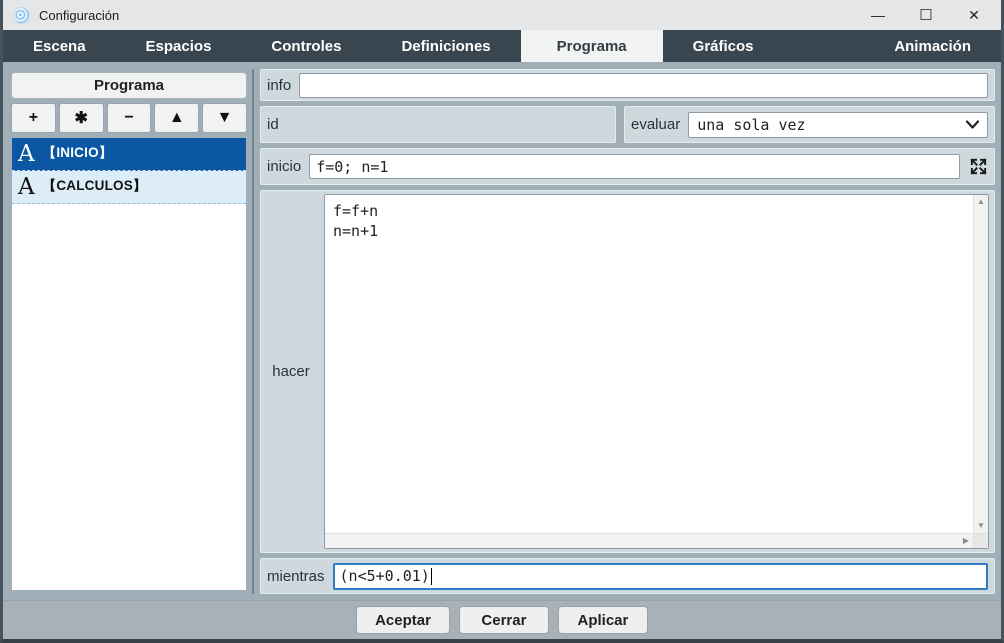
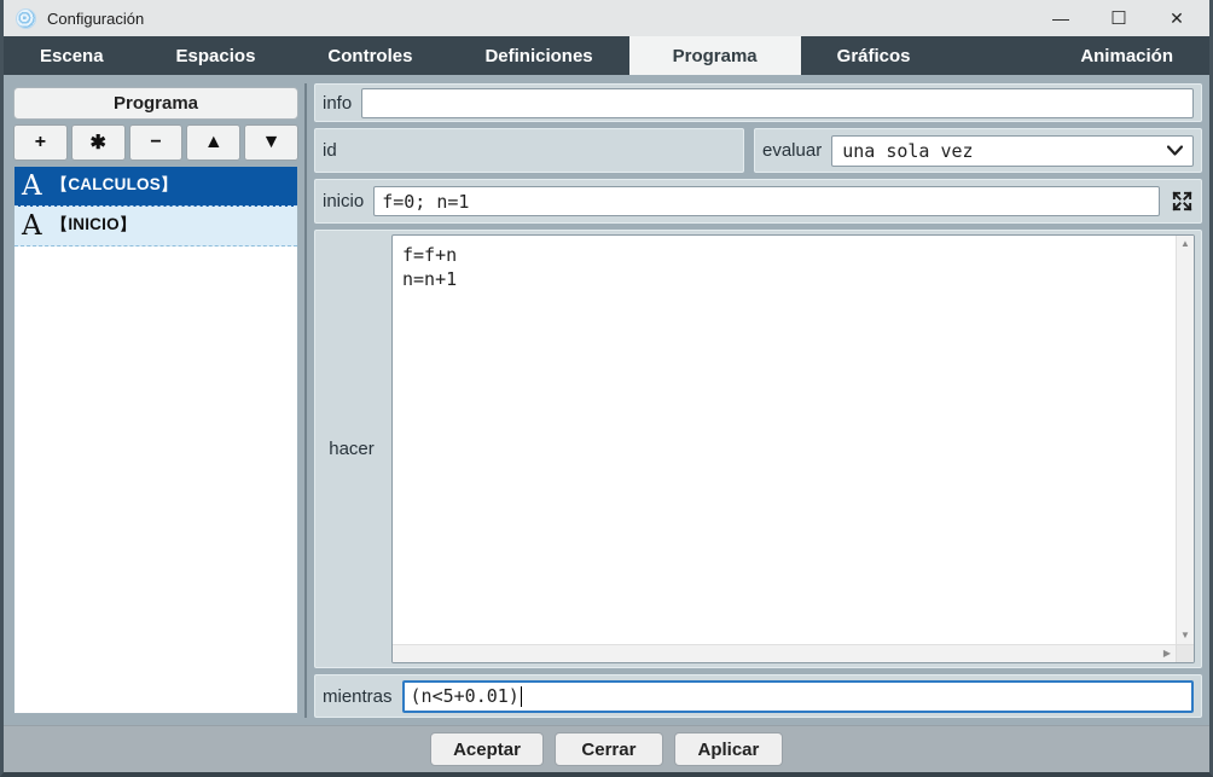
  Configuración
  —
  ☐
  ✕
  Escena
  Espacios
  Controles
  Definiciones
  Programa
  Gráficos
  Animación
  Programa
  +
  ✱
  −
  ▲
  ▼
  A
- 【INICIO】
+ 【CALCULOS】
  A
- 【CALCULOS】
+ 【INICIO】
  info
  id
  evaluar
  una sola vez
  inicio
  f=0; n=1
  hacer
  f=f+n
  n=n+1
  ▲
  ▼
  ▶
  mientras
  (n<5+0.01)
  Aceptar
  Cerrar
  Aplicar
